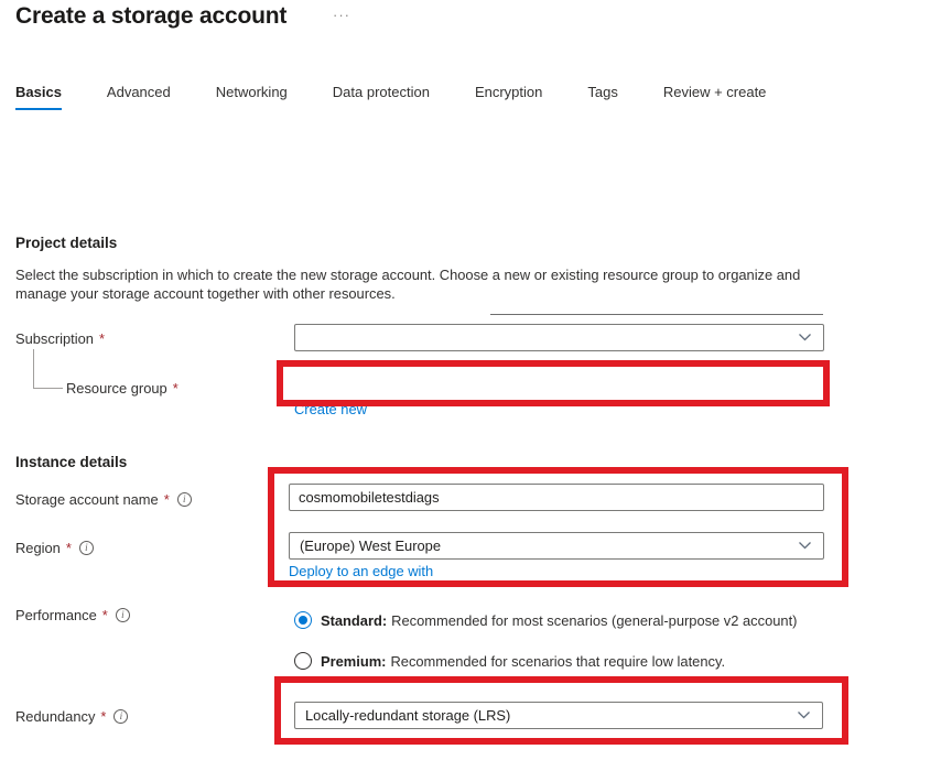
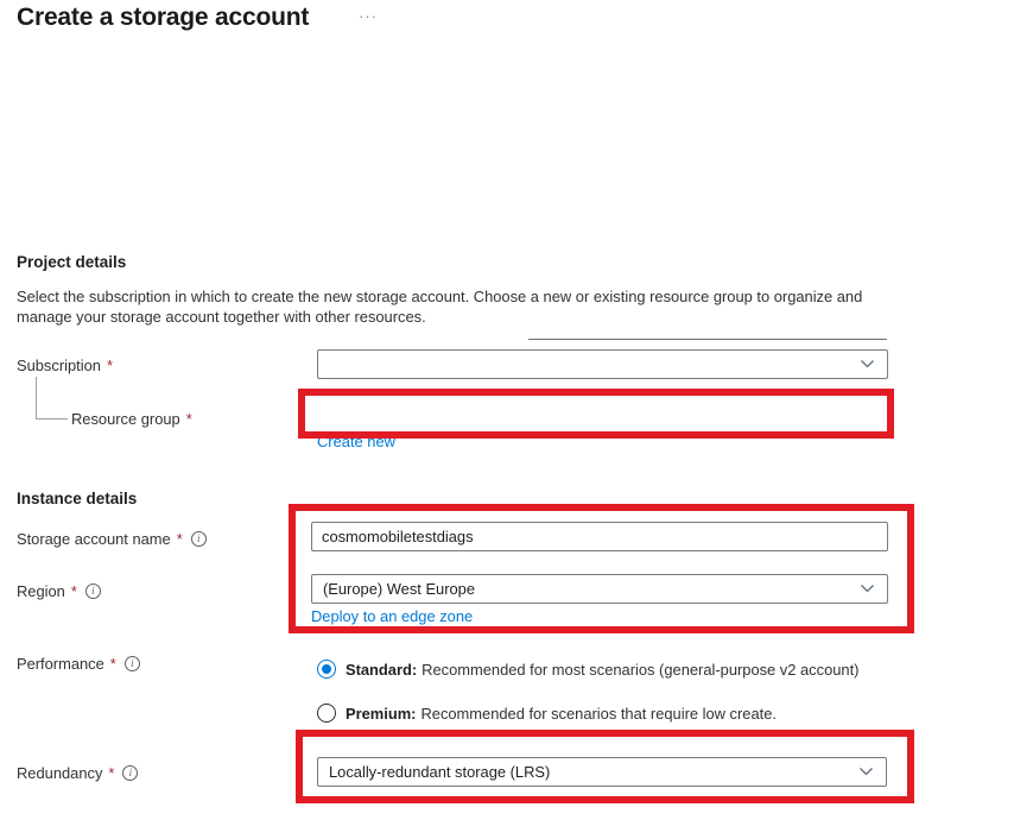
  Create a storage account
  ···
- Basics
- Advanced
- Networking
- Data protection
- Encryption
- Tags
- Review + create
  Project details
  Select the subscription in which to create the new storage account. Choose a new or existing resource group to organize and manage your storage account together with other resources.
  Subscription
  *
  Resource group
  *
  Create new
  Instance details
  Storage account name
  *
  i
  cosmomobiletestdiags
  Region
  *
  i
  (Europe) West Europe
- Deploy to an edge with
+ Deploy to an edge zone
  Performance
  *
  i
  Standard: Recommended for most scenarios (general-purpose v2 account)
- Premium: Recommended for scenarios that require low latency.
+ Premium: Recommended for scenarios that require low create.
  Redundancy
  *
  i
  Locally-redundant storage (LRS)
